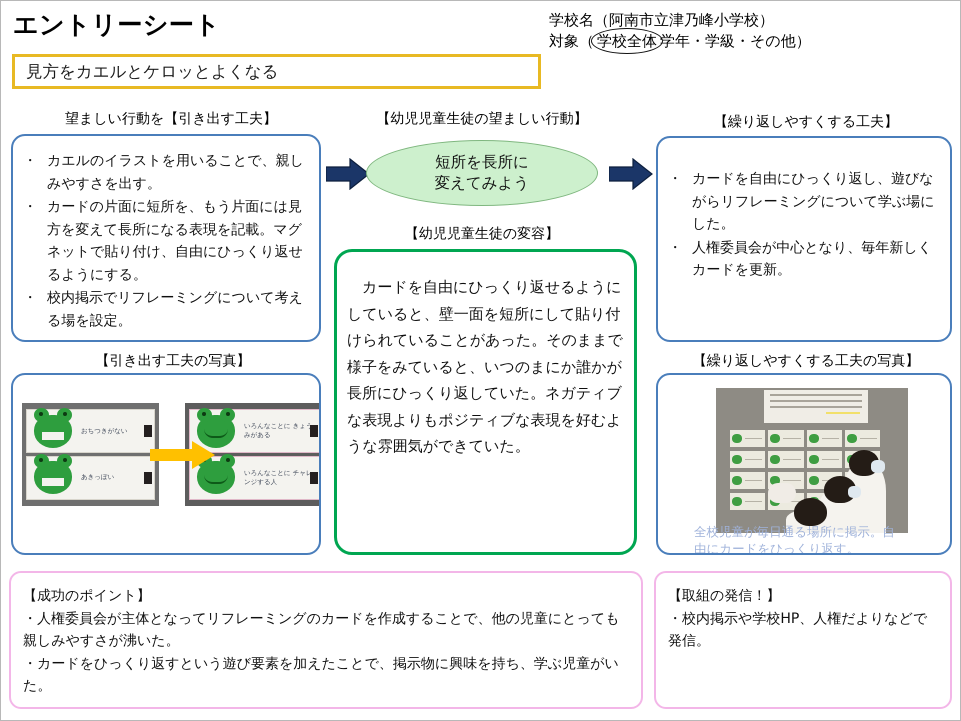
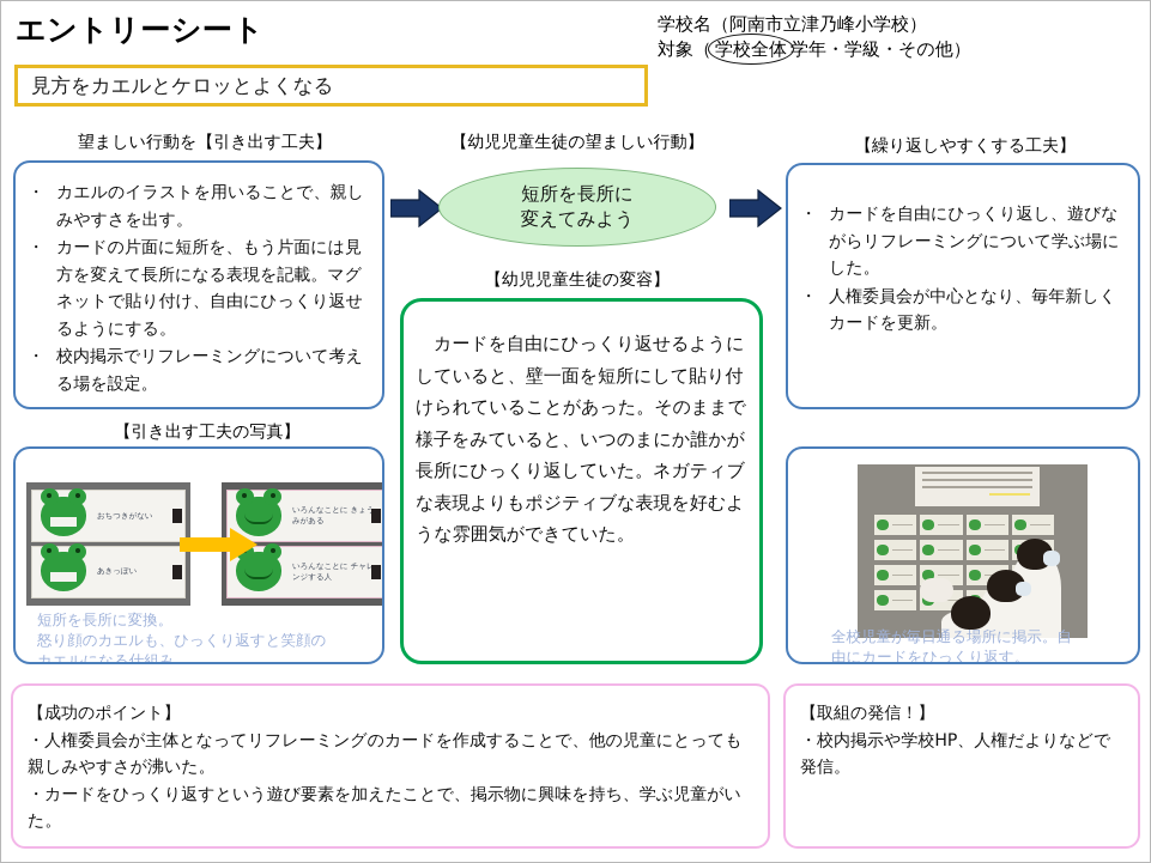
  エントリーシート
  見方をカエルとケロッとよくなる
  学校名（阿南市立津乃峰小学校）
  対象（ 学校全体 学年・学級・その他）
  望ましい行動を【引き出す工夫】
  【幼児児童生徒の望ましい行動】
  【繰り返しやすくする工夫】
  【幼児児童生徒の変容】
  【引き出す工夫の写真】
- 【繰り返しやすくする工夫の写真】
  カエルのイラストを用いることで、親しみやすさを出す。
  カードの片面に短所を、もう片面には見方を変えて長所になる表現を記載。マグネットで貼り付け、自由にひっくり返せるようにする。
  校内掲示でリフレーミングについて考える場を設定。
  短所を長所に
  変えてみよう
  カードを自由にひっくり返し、遊びながらリフレーミングについて学ぶ場にした。
  人権委員会が中心となり、毎年新しくカードを更新。
  カードを自由にひっくり返せるようにしていると、壁一面を短所にして貼り付けられていることがあった。そのままで様子をみていると、いつのまにか誰かが長所にひっくり返していた。ネガティブな表現よりもポジティブな表現を好むような雰囲気ができていた。
  おちつきがない
  あきっぽい
  いろんなことに きょみがある
  いろんなことに チャンジする人
+ 短所を長所に変換。
+ 怒り顔のカエルも、ひっくり返すと笑顔の
+ カエルになる仕組み。
  全校児童が毎日通る場所に掲示。自
  由にカードをひっくり返す。
  【成功のポイント】
  ・人権委員会が主体となってリフレーミングのカードを作成することで、他の児童にとっても親しみやすさが沸いた。
  ・カードをひっくり返すという遊び要素を加えたことで、掲示物に興味を持ち、学ぶ児童がいた。
  【取組の発信！】
  ・校内掲示や学校HP、人権だよりなどで発信。
